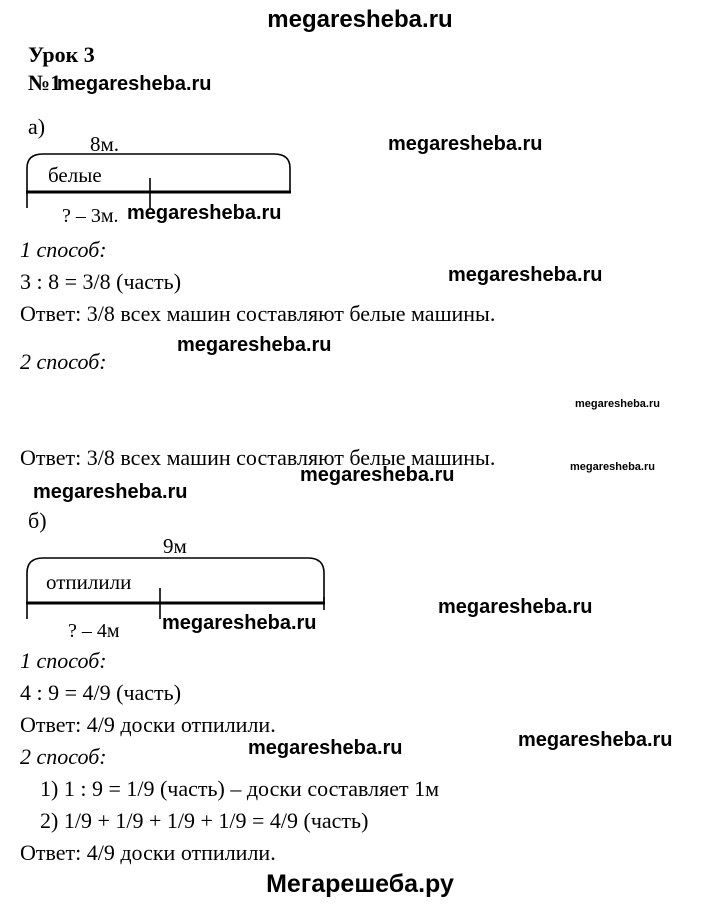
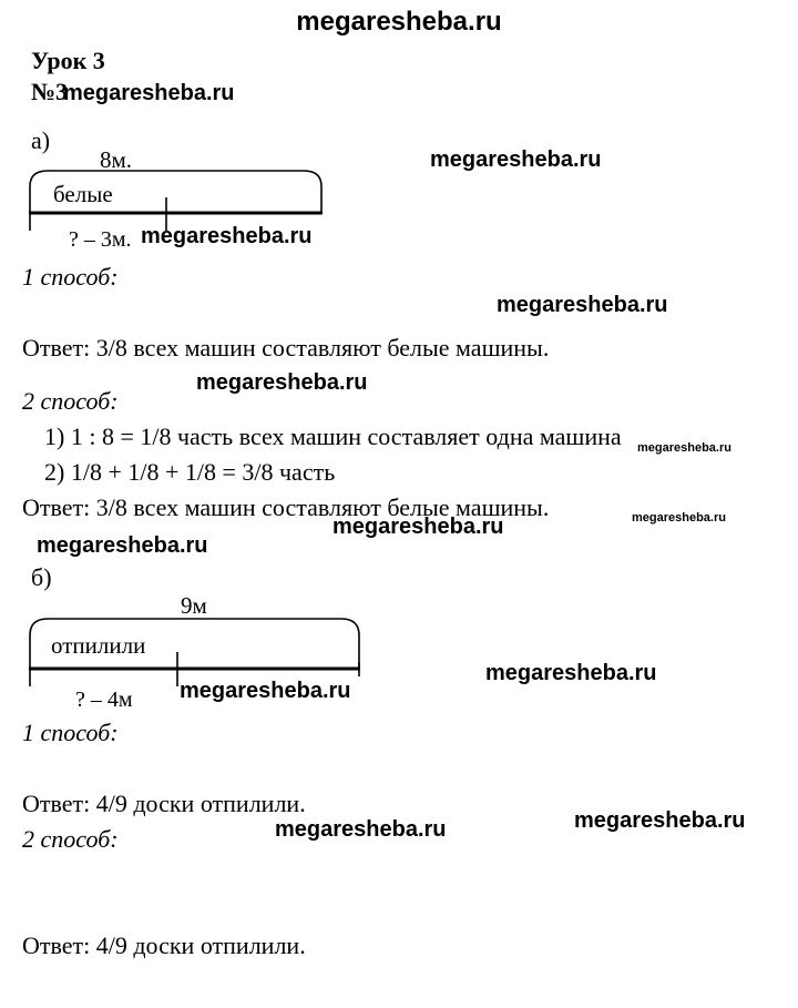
  megaresheba.ru
  Урок 3
- №1
+ №3
  megaresheba.ru
  а)
  8м.
  megaresheba.ru
  белые
  ? – 3м.
  megaresheba.ru
  1 способ:
- 3 : 8 = 3/8 (часть)
  megaresheba.ru
  Ответ: 3/8 всех машин составляют белые машины.
  megaresheba.ru
  2 способ:
+ 1) 1 : 8 = 1/8 часть всех машин составляет одна машина
  megaresheba.ru
+ 2) 1/8 + 1/8 + 1/8 = 3/8 часть
  Ответ: 3/8 всех машин составляют белые машины.
  megaresheba.ru
  megaresheba.ru
  megaresheba.ru
  б)
  9м
  отпилили
  ? – 4м
  megaresheba.ru
  megaresheba.ru
  1 способ:
- 4 : 9 = 4/9 (часть)
  Ответ: 4/9 доски отпилили.
  2 способ:
  megaresheba.ru
  megaresheba.ru
- 1) 1 : 9 = 1/9 (часть) – доски составляет 1м
- 2) 1/9 + 1/9 + 1/9 + 1/9 = 4/9 (часть)
  Ответ: 4/9 доски отпилили.
- Мегарешеба.ру
